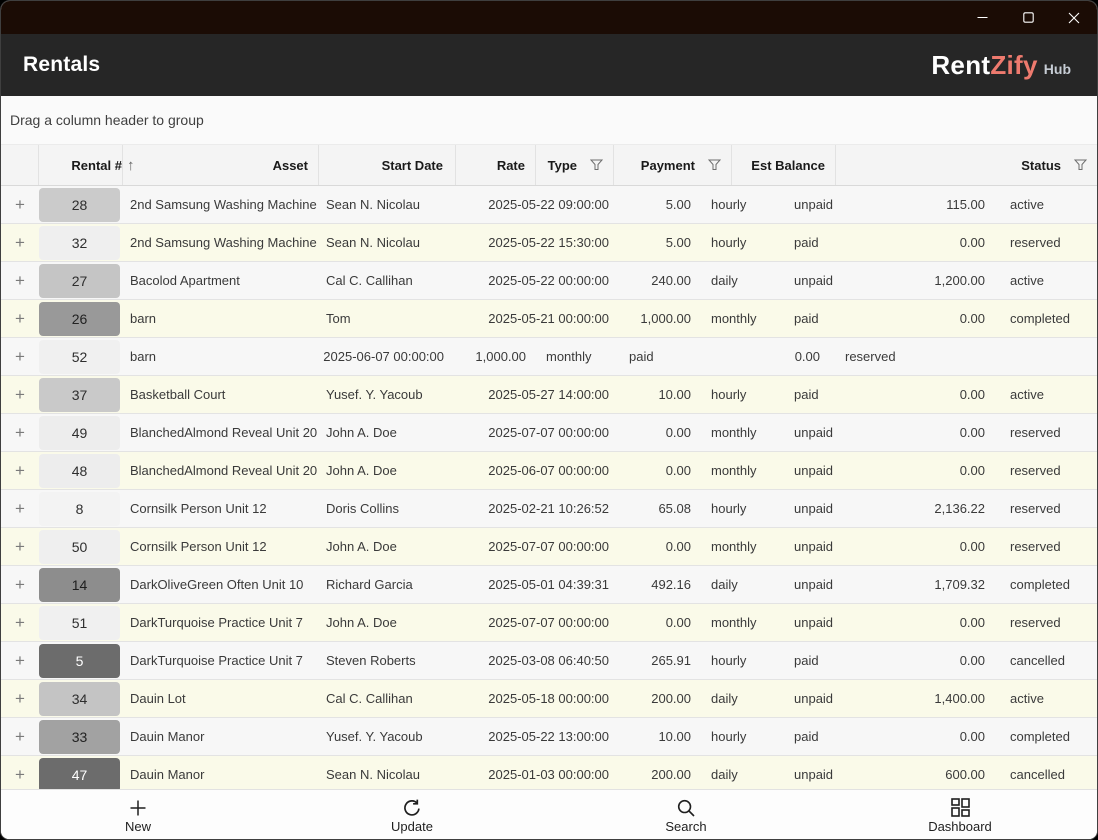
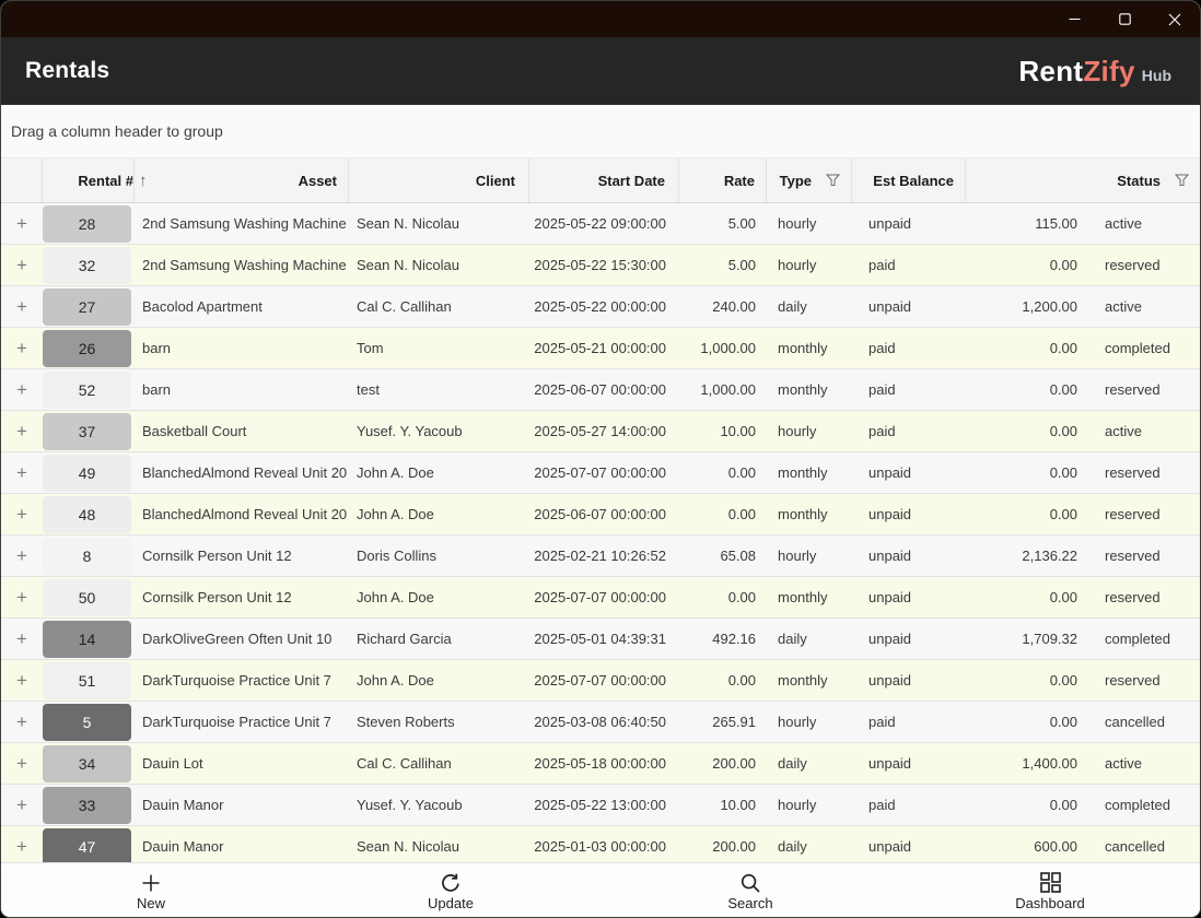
  Rentals
  Rent
  Zify
  Hub
  Drag a column header to group
  Rental #
  ↑
  Asset
+ Client
  Start Date
  Rate
  Type
- Payment
  Est Balance
  Status
  +
  28
  2nd Samsung Washing Machine
  Sean N. Nicolau
  2025-05-22 09:00:00
  5.00
  hourly
  unpaid
  115.00
  active
  +
  32
  2nd Samsung Washing Machine
  Sean N. Nicolau
  2025-05-22 15:30:00
  5.00
  hourly
  paid
  0.00
  reserved
  +
  27
  Bacolod Apartment
  Cal C. Callihan
  2025-05-22 00:00:00
  240.00
  daily
  unpaid
  1,200.00
  active
  +
  26
  barn
  Tom
  2025-05-21 00:00:00
  1,000.00
  monthly
  paid
  0.00
  completed
  +
  52
  barn
+ test
  2025-06-07 00:00:00
  1,000.00
  monthly
  paid
  0.00
  reserved
  +
  37
  Basketball Court
  Yusef. Y. Yacoub
  2025-05-27 14:00:00
  10.00
  hourly
  paid
  0.00
  active
  +
  49
  BlanchedAlmond Reveal Unit 20
  John A. Doe
  2025-07-07 00:00:00
  0.00
  monthly
  unpaid
  0.00
  reserved
  +
  48
  BlanchedAlmond Reveal Unit 20
  John A. Doe
  2025-06-07 00:00:00
  0.00
  monthly
  unpaid
  0.00
  reserved
  +
  8
  Cornsilk Person Unit 12
  Doris Collins
  2025-02-21 10:26:52
  65.08
  hourly
  unpaid
  2,136.22
  reserved
  +
  50
  Cornsilk Person Unit 12
  John A. Doe
  2025-07-07 00:00:00
  0.00
  monthly
  unpaid
  0.00
  reserved
  +
  14
  DarkOliveGreen Often Unit 10
  Richard Garcia
  2025-05-01 04:39:31
  492.16
  daily
  unpaid
  1,709.32
  completed
  +
  51
  DarkTurquoise Practice Unit 7
  John A. Doe
  2025-07-07 00:00:00
  0.00
  monthly
  unpaid
  0.00
  reserved
  +
  5
  DarkTurquoise Practice Unit 7
  Steven Roberts
  2025-03-08 06:40:50
  265.91
  hourly
  paid
  0.00
  cancelled
  +
  34
  Dauin Lot
  Cal C. Callihan
  2025-05-18 00:00:00
  200.00
  daily
  unpaid
  1,400.00
  active
  +
  33
  Dauin Manor
  Yusef. Y. Yacoub
  2025-05-22 13:00:00
  10.00
  hourly
  paid
  0.00
  completed
  +
  47
  Dauin Manor
  Sean N. Nicolau
  2025-01-03 00:00:00
  200.00
  daily
  unpaid
  600.00
  cancelled
  New
  Update
  Search
  Dashboard
